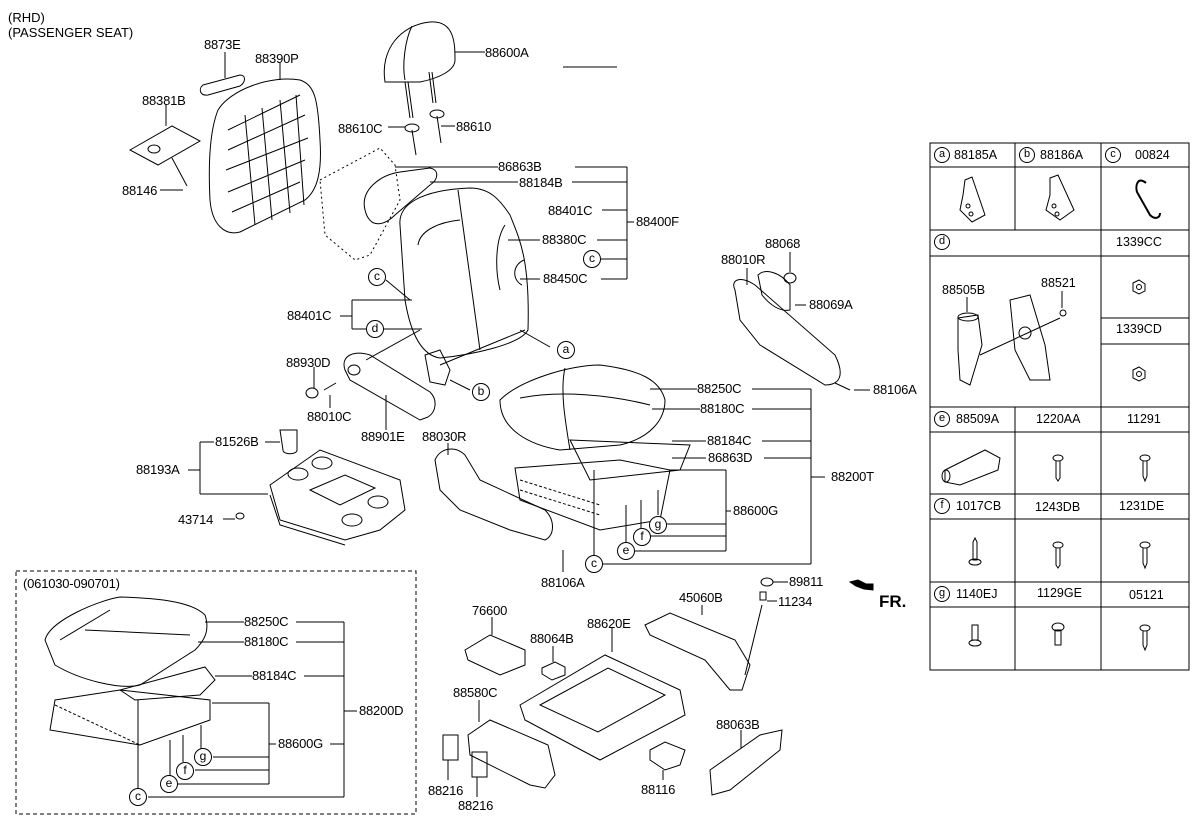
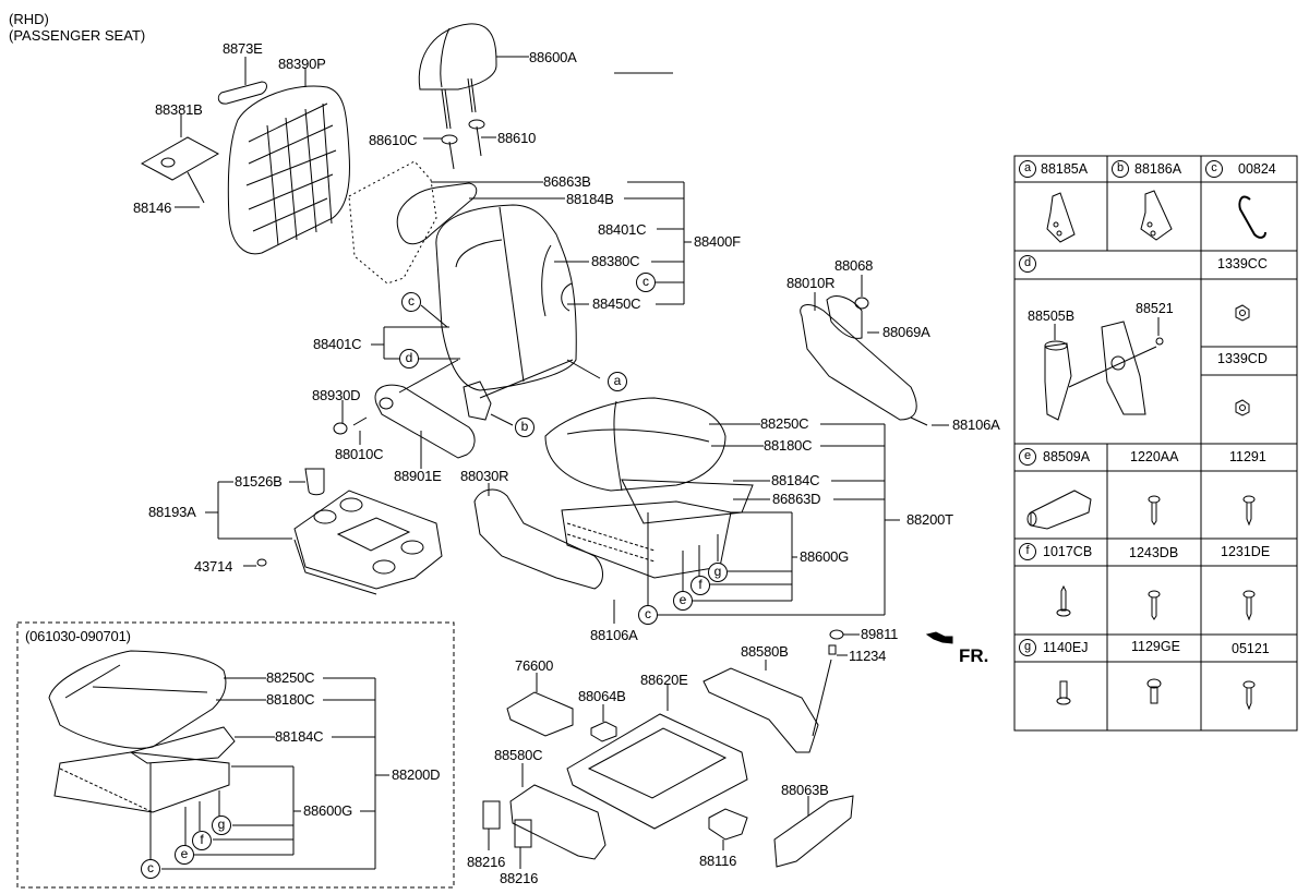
  (RHD)
  (PASSENGER SEAT)
  8873E
  88390P
  88381B
  88146
  88600A
  88610C
  88610
  86863B
  88184B
  88401C
  88400F
  88380C
  c
  88450C
  c
  88401C
  d
  a
  b
  88930D
  88010C
  88901E
  88030R
  81526B
  88193A
  43714
  88068
  88010R
  88069A
  88106A
  88250C
  88180C
  88184C
  86863D
  88200T
  88600G
  g
  f
  e
  c
  88106A
  FR.
  89811
  11234
- 45060B
+ 88580B
  76600
  88620E
  88064B
  88580C
  88063B
  88216
  88216
  88116
  (061030-090701)
  88250C
  88180C
  88184C
  88600G
  88200D
  g
  f
  e
  c
  a
  88185A
  b
  88186A
  c
  00824
  d
  1339CC
  88505B
  88521
  1339CD
  e
  88509A
  1220AA
  11291
  f
  1017CB
  1243DB
  1231DE
  g
  1140EJ
  1129GE
  05121
